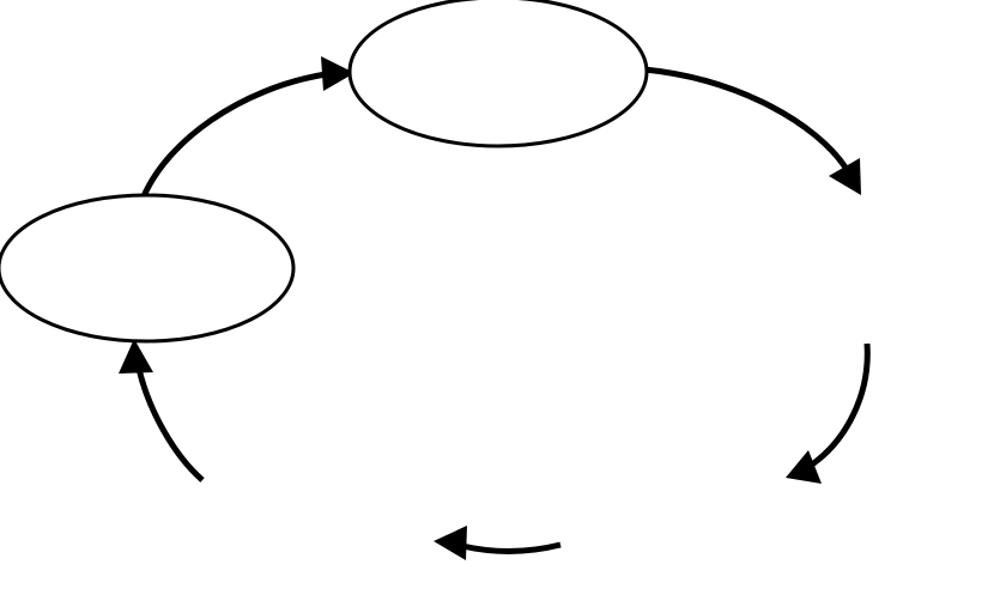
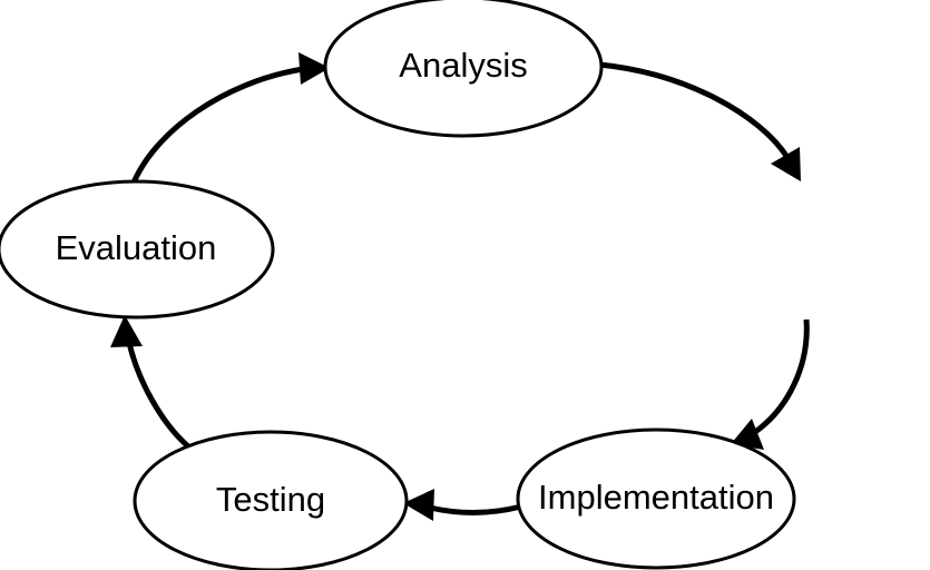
+ Analysis
+ Implementation
+ Testing
+ Evaluation
